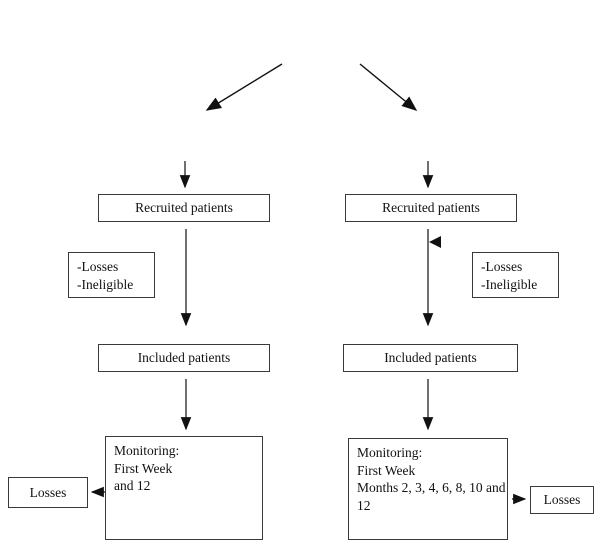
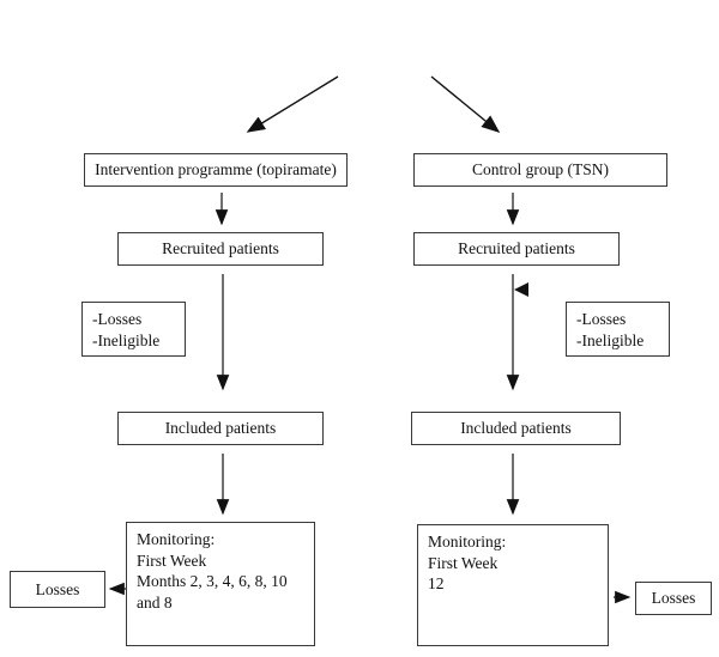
+ Intervention programme (topiramate)
+ Control group (TSN)
  Recruited patients
  Recruited patients
  -Losses
  -Ineligible
  -Losses
  -Ineligible
  Included patients
  Included patients
  Monitoring:
  First Week
+ Months 2, 3, 4, 6, 8, 10
- and 12
+ and 8
  Monitoring:
  First Week
- Months 2, 3, 4, 6, 8, 10 and
  12
  Losses
  Losses
